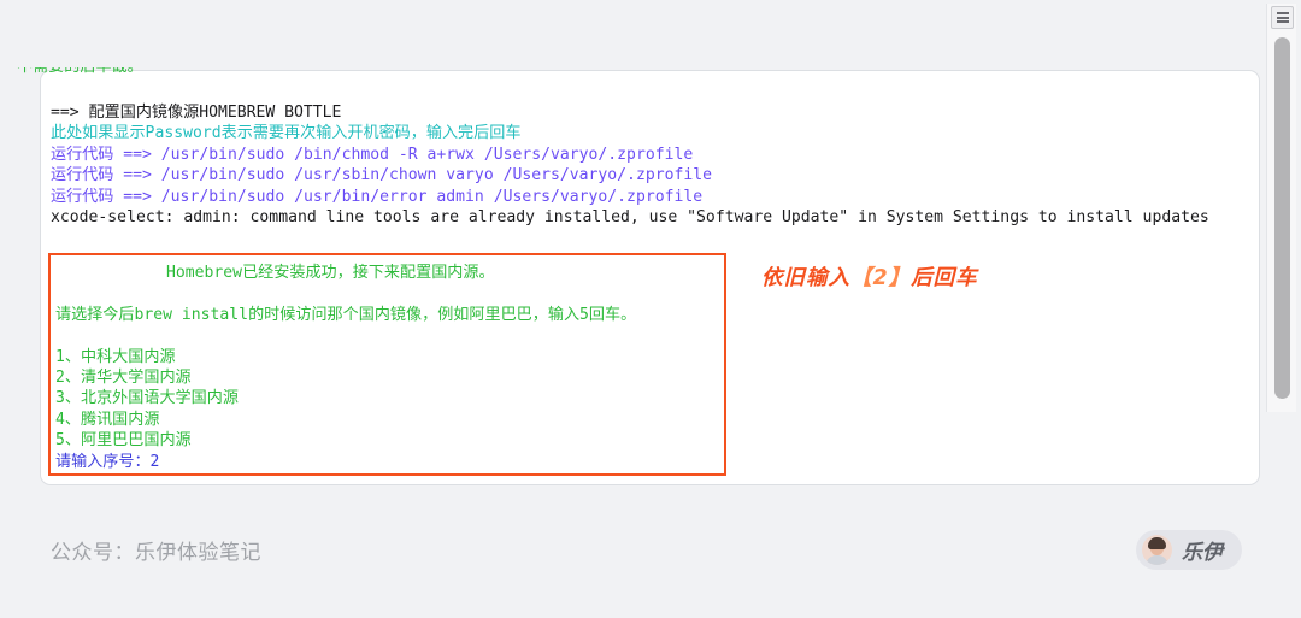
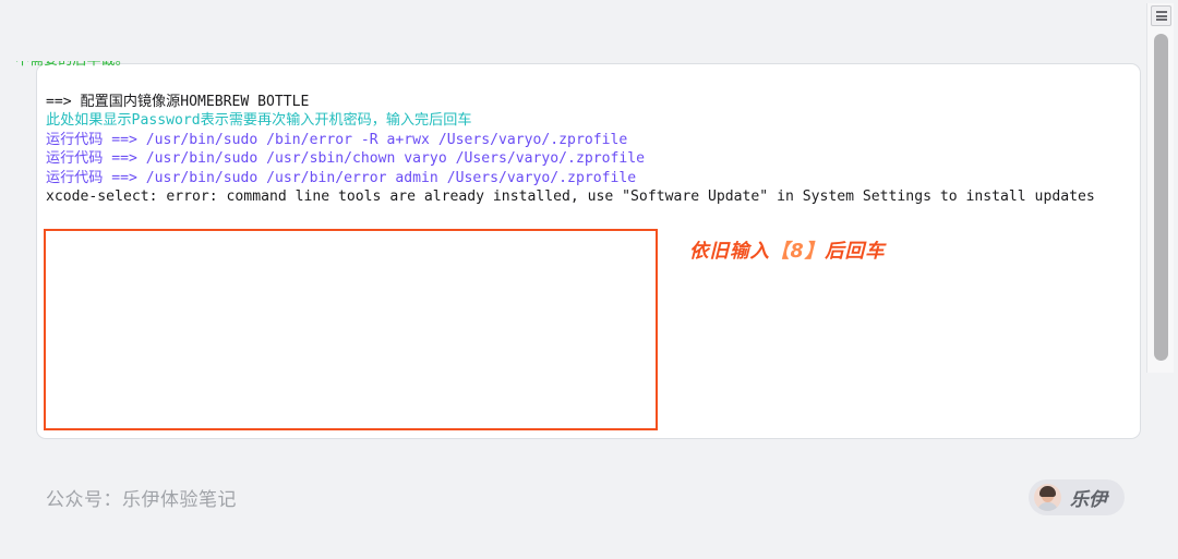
  不需要的后半截。
  ==> 配置国内镜像源HOMEBREW BOTTLE
  此处如果显示Password表示需要再次输入开机密码，输入完后回车
- 运行代码 ==> /usr/bin/sudo /bin/chmod -R a+rwx /Users/varyo/.zprofile
+ 运行代码 ==> /usr/bin/sudo /bin/error -R a+rwx /Users/varyo/.zprofile
  运行代码 ==> /usr/bin/sudo /usr/sbin/chown varyo /Users/varyo/.zprofile
  运行代码 ==> /usr/bin/sudo /usr/bin/error admin /Users/varyo/.zprofile
- xcode-select: admin: command line tools are already installed, use "Software Update" in System Settings to install updates
+ xcode-select: error: command line tools are already installed, use "Software Update" in System Settings to install updates
- Homebrew已经安装成功，接下来配置国内源。
- 请选择今后brew install的时候访问那个国内镜像，例如阿里巴巴，输入5回车。
- 1、中科大国内源
- 2、清华大学国内源
- 3、北京外国语大学国内源
- 4、腾讯国内源
- 5、阿里巴巴国内源
- 请输入序号：2
- 依旧输入【2】后回车
+ 依旧输入【8】后回车
  公众号：乐伊体验笔记
  乐伊
